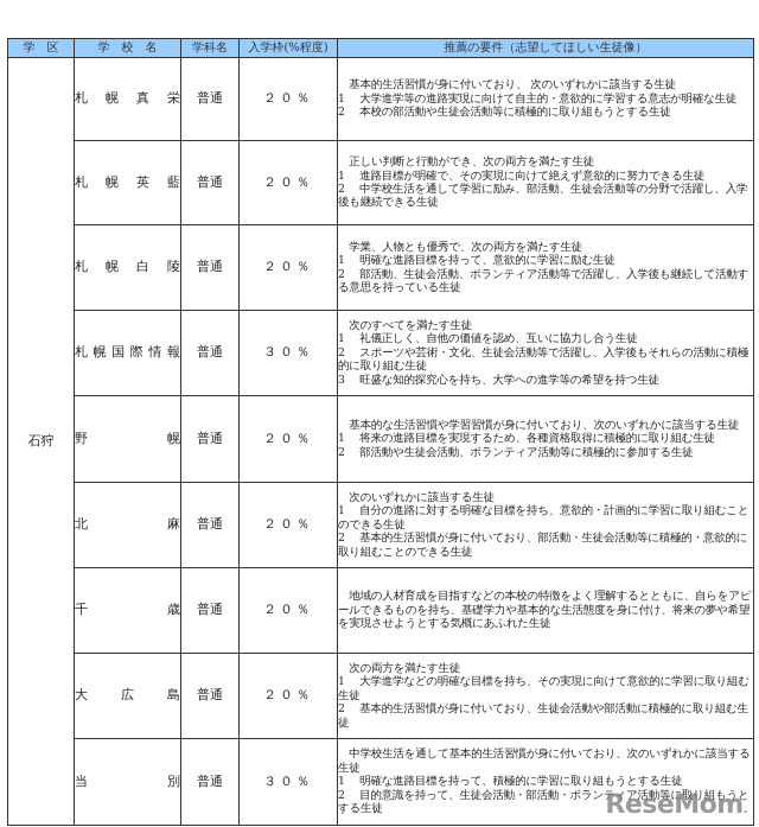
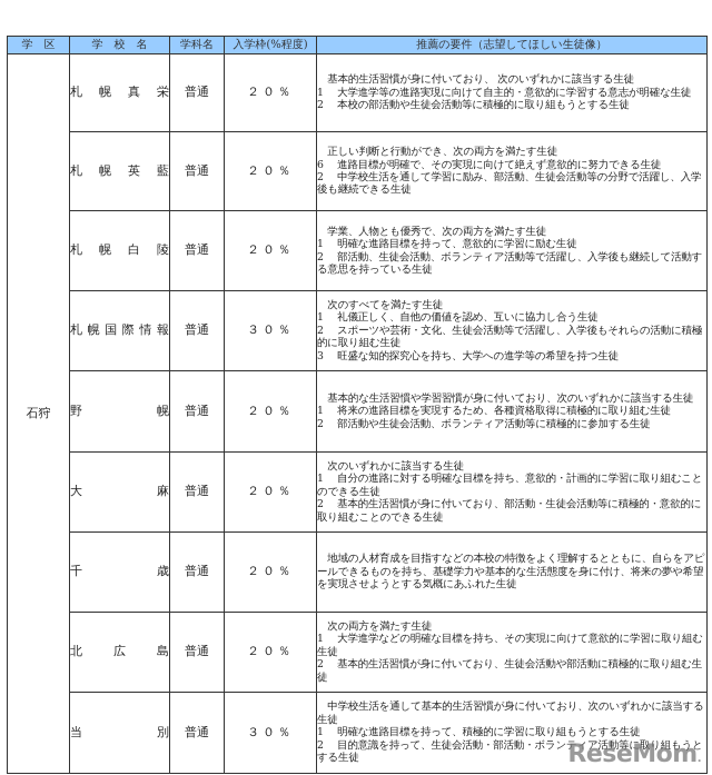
  学 区	学 校 名	学科名	入学枠(%程度)	推薦の要件（志望してほしい生徒像）
  石狩	札 幌 真 栄	普通	２０％	基本的生活習慣が身に付いており、 次のいずれかに該当する生徒1 大学進学等の進路実現に向けて自主的・意欲的に学習する意志が明確な生徒2 本校の部活動や生徒会活動等に積極的に取り組もうとする生徒
- 札 幌 英 藍	普通	２０％	正しい判断と行動ができ、次の両方を満たす生徒1 進路目標が明確で、その実現に向けて絶えず意欲的に努力できる生徒2 中学校生活を通して学習に励み、部活動、生徒会活動等の分野で活躍し、入学後も継続できる生徒
+ 札 幌 英 藍	普通	２０％	正しい判断と行動ができ、次の両方を満たす生徒6 進路目標が明確で、その実現に向けて絶えず意欲的に努力できる生徒2 中学校生活を通して学習に励み、部活動、生徒会活動等の分野で活躍し、入学後も継続できる生徒
  札 幌 白 陵	普通	２０％	学業、人物とも優秀で、次の両方を満たす生徒1 明確な進路目標を持って、意欲的に学習に励む生徒2 部活動、生徒会活動、ボランティア活動等で活躍し、入学後も継続して活動する意思を持っている生徒
  札 幌 国 際 情 報	普通	３０％	次のすべてを満たす生徒1 礼儀正しく、自他の価値を認め、互いに協力し合う生徒2 スポーツや芸術・文化、生徒会活動等で活躍し、入学後もそれらの活動に積極的に取り組む生徒3 旺盛な知的探究心を持ち、大学への進学等の希望を持つ生徒
  野 幌	普通	２０％	基本的な生活習慣や学習習慣が身に付いており、次のいずれかに該当する生徒1 将来の進路目標を実現するため、各種資格取得に積極的に取り組む生徒2 部活動や生徒会活動、ボランティア活動等に積極的に参加する生徒
- 北 麻	普通	２０％	次のいずれかに該当する生徒1 自分の進路に対する明確な目標を持ち、意欲的・計画的に学習に取り組むことのできる生徒2 基本的生活習慣が身に付いており、部活動・生徒会活動等に積極的・意欲的に取り組むことのできる生徒
+ 大 麻	普通	２０％	次のいずれかに該当する生徒1 自分の進路に対する明確な目標を持ち、意欲的・計画的に学習に取り組むことのできる生徒2 基本的生活習慣が身に付いており、部活動・生徒会活動等に積極的・意欲的に取り組むことのできる生徒
  千 歳	普通	２０％	地域の人材育成を目指すなどの本校の特徴をよく理解するとともに、自らをアピールできるものを持ち、基礎学力や基本的な生活態度を身に付け、将来の夢や希望を実現させようとする気概にあふれた生徒
- 大 広 島	普通	２０％	次の両方を満たす生徒1 大学進学などの明確な目標を持ち、その実現に向けて意欲的に学習に取り組む生徒2 基本的生活習慣が身に付いており、生徒会活動や部活動に積極的に取り組む生徒
+ 北 広 島	普通	２０％	次の両方を満たす生徒1 大学進学などの明確な目標を持ち、その実現に向けて意欲的に学習に取り組む生徒2 基本的生活習慣が身に付いており、生徒会活動や部活動に積極的に取り組む生徒
  当 別	普通	３０％	中学校生活を通して基本的生活習慣が身に付いており、次のいずれかに該当する生徒1 明確な進路目標を持って、積極的に学習に取り組もうとする生徒2 目的意識を持って、生徒会活動・部活動・ボランティア活動等に取り組もうとする生徒
  ReseMom.
